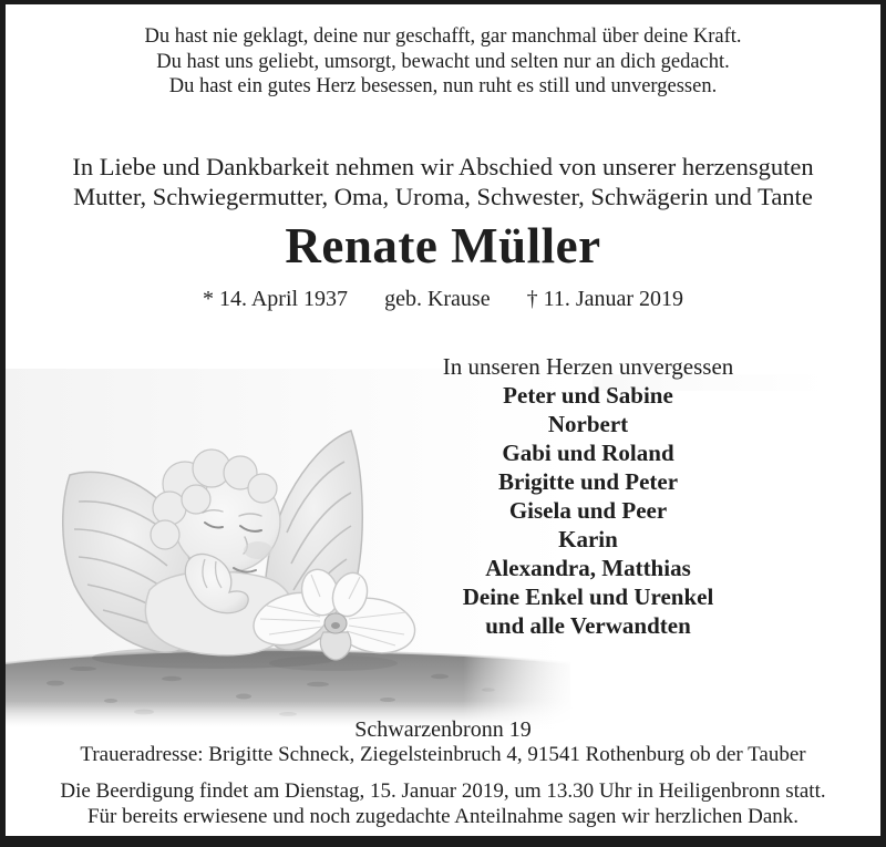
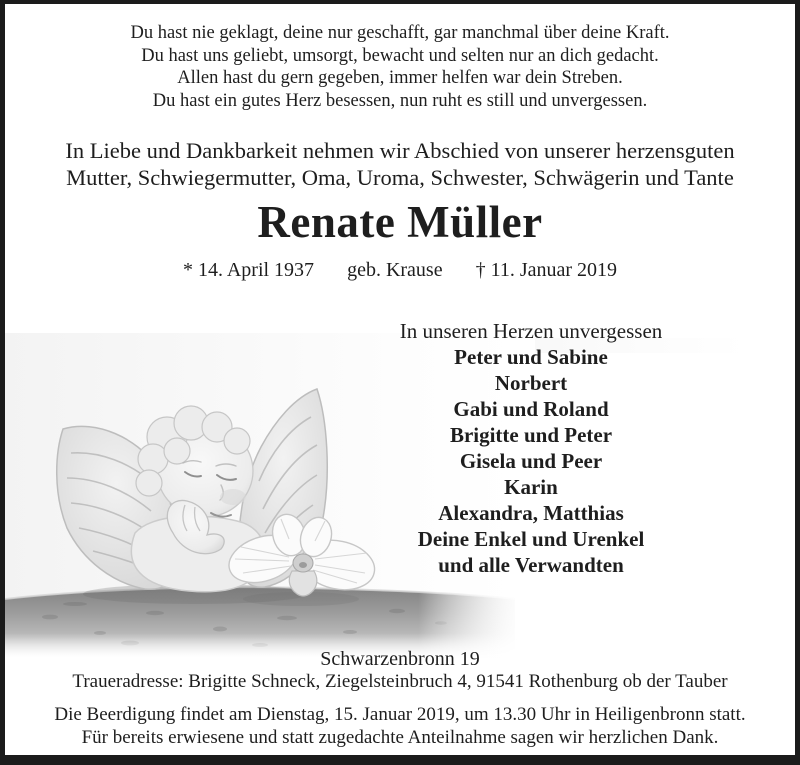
  Du hast nie geklagt, deine nur geschafft, gar manchmal über deine Kraft.
  Du hast uns geliebt, umsorgt, bewacht und selten nur an dich gedacht.
+ Allen hast du gern gegeben, immer helfen war dein Streben.
  Du hast ein gutes Herz besessen, nun ruht es still und unvergessen.
  In Liebe und Dankbarkeit nehmen wir Abschied von unserer herzensguten
  Mutter, Schwiegermutter, Oma, Uroma, Schwester, Schwägerin und Tante
  Renate Müller
  * 14. April 1937 geb. Krause † 11. Januar 2019
  In unseren Herzen unvergessen
  Peter und Sabine
  Norbert
  Gabi und Roland
  Brigitte und Peter
  Gisela und Peer
  Karin
  Alexandra, Matthias
  Deine Enkel und Urenkel
  und alle Verwandten
  Schwarzenbronn 19
  Traueradresse: Brigitte Schneck, Ziegelsteinbruch 4, 91541 Rothenburg ob der Tauber
  Die Beerdigung findet am Dienstag, 15. Januar 2019, um 13.30 Uhr in Heiligenbronn statt.
- Für bereits erwiesene und noch zugedachte Anteilnahme sagen wir herzlichen Dank.
+ Für bereits erwiesene und statt zugedachte Anteilnahme sagen wir herzlichen Dank.
